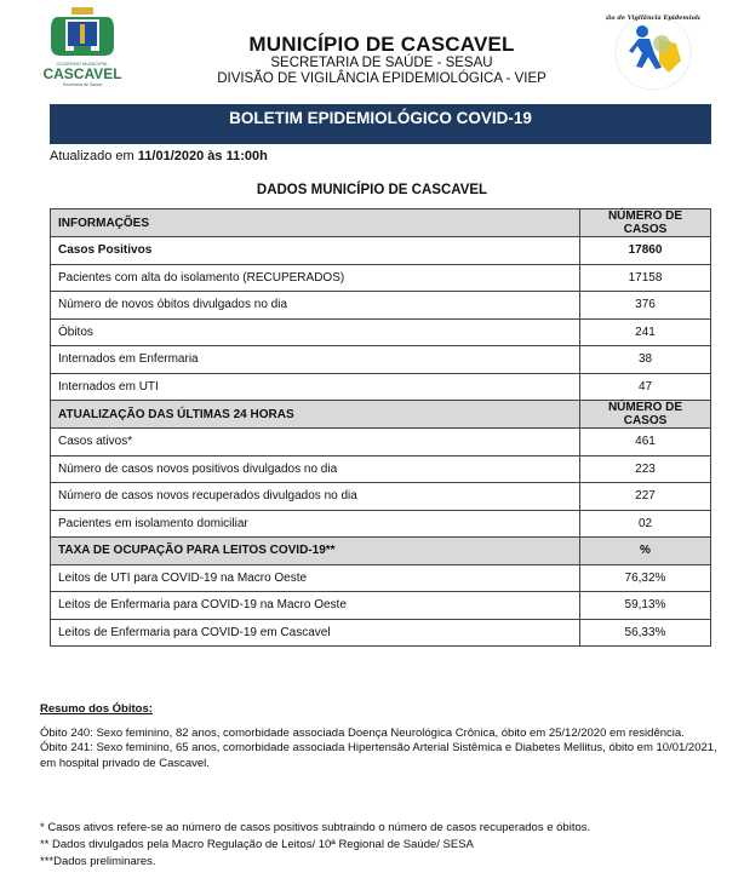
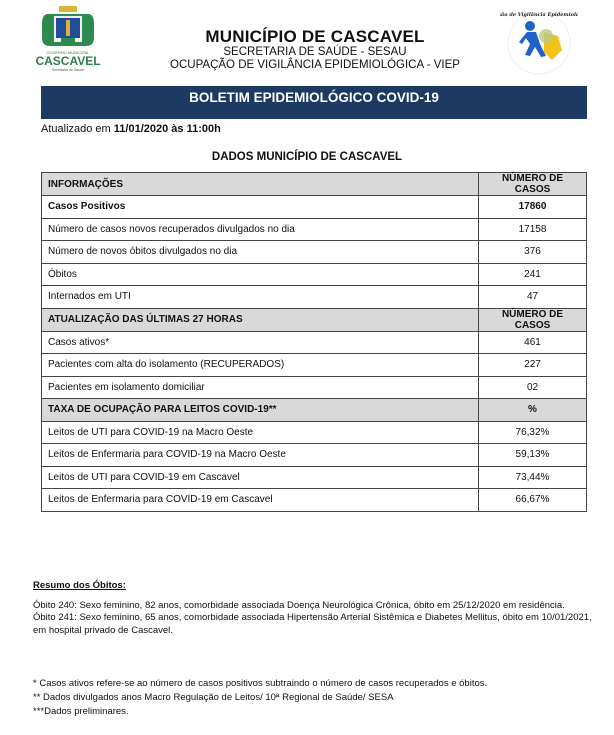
  CASCAVEL
  MUNICÍPIO DE CASCAVEL
  SECRETARIA DE SAÚDE - SESAU
- DIVISÃO DE VIGILÂNCIA EPIDEMIOLÓGICA - VIEP
+ OCUPAÇÃO DE VIGILÂNCIA EPIDEMIOLÓGICA - VIEP
  BOLETIM EPIDEMIOLÓGICO COVID-19
  Atualizado em 11/01/2020 às 11:00h
  DADOS MUNICÍPIO DE CASCAVEL
  INFORMAÇÕES	NÚMERO DE CASOS
  Casos Positivos	17860
- Pacientes com alta do isolamento (RECUPERADOS)	17158
+ Número de casos novos recuperados divulgados no dia	17158
  Número de novos óbitos divulgados no dia	376
  Óbitos	241
- Internados em Enfermaria	38
  Internados em UTI	47
- ATUALIZAÇÃO DAS ÚLTIMAS 24 HORAS	NÚMERO DE CASOS
+ ATUALIZAÇÃO DAS ÚLTIMAS 27 HORAS	NÚMERO DE CASOS
  Casos ativos*	461
- Número de casos novos positivos divulgados no dia	223
- Número de casos novos recuperados divulgados no dia	227
+ Pacientes com alta do isolamento (RECUPERADOS)	227
  Pacientes em isolamento domiciliar	02
  TAXA DE OCUPAÇÃO PARA LEITOS COVID-19**	%
  Leitos de UTI para COVID-19 na Macro Oeste	76,32%
  Leitos de Enfermaria para COVID-19 na Macro Oeste	59,13%
+ Leitos de UTI para COVID-19 em Cascavel	73,44%
- Leitos de Enfermaria para COVID-19 em Cascavel	56,33%
+ Leitos de Enfermaria para COVID-19 em Cascavel	66,67%
  Resumo dos Óbitos:
  Óbito 240: Sexo feminino, 82 anos, comorbidade associada Doença Neurológica Crônica, óbito em 25/12/2020 em residência.
  Óbito 241: Sexo feminino, 65 anos, comorbidade associada Hipertensão Arterial Sistêmica e Diabetes Mellitus, óbito em 10/01/2021, em hospital privado de Cascavel.
  * Casos ativos refere-se ao número de casos positivos subtraindo o número de casos recuperados e óbitos.
- ** Dados divulgados pela Macro Regulação de Leitos/ 10ª Regional de Saúde/ SESA
+ ** Dados divulgados anos Macro Regulação de Leitos/ 10ª Regional de Saúde/ SESA
  ***Dados preliminares.
